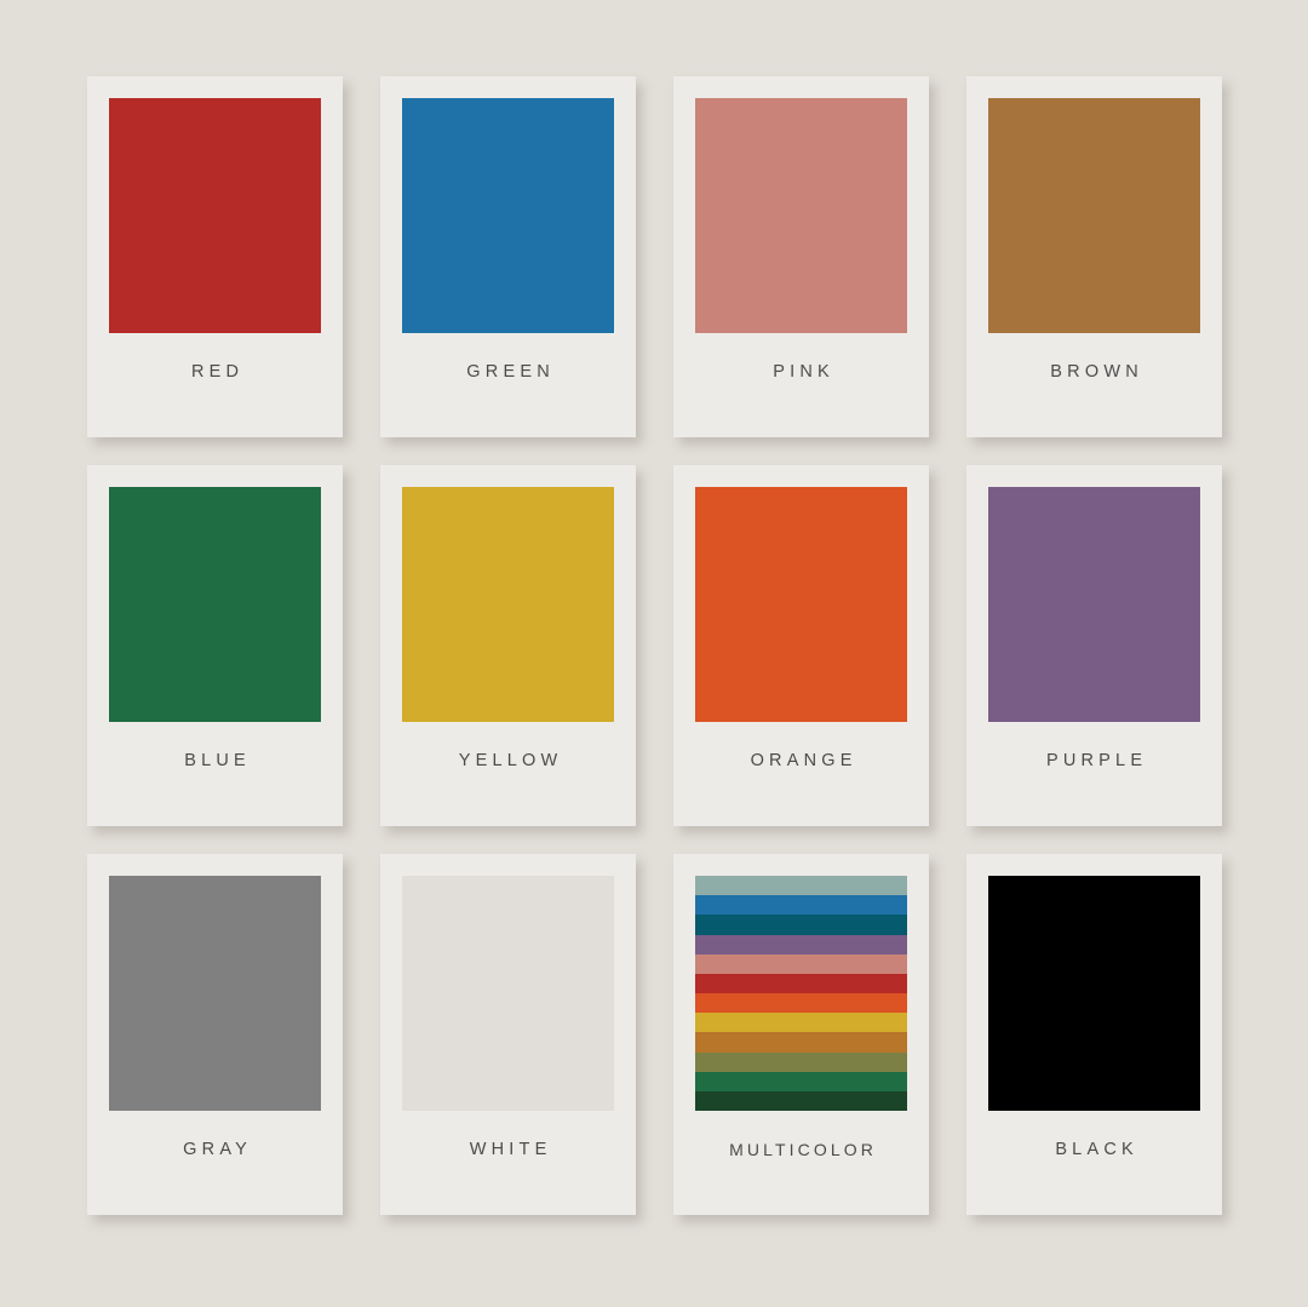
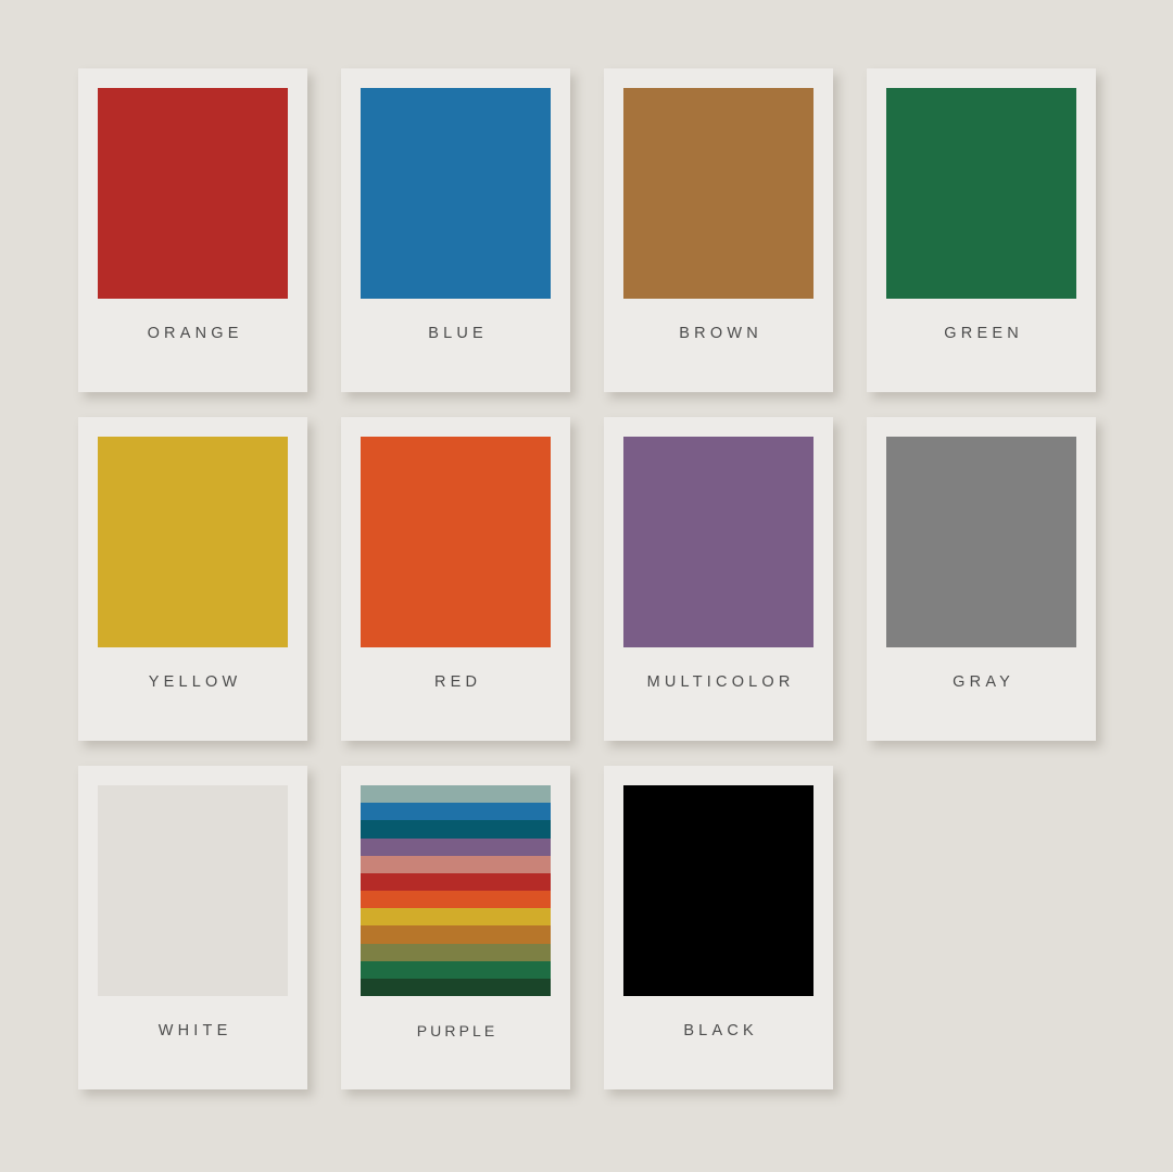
- RED
+ ORANGE
- GREEN
+ BLUE
- PINK
  BROWN
- BLUE
+ GREEN
  YELLOW
- ORANGE
+ RED
- PURPLE
+ MULTICOLOR
  GRAY
  WHITE
- MULTICOLOR
+ PURPLE
  BLACK
